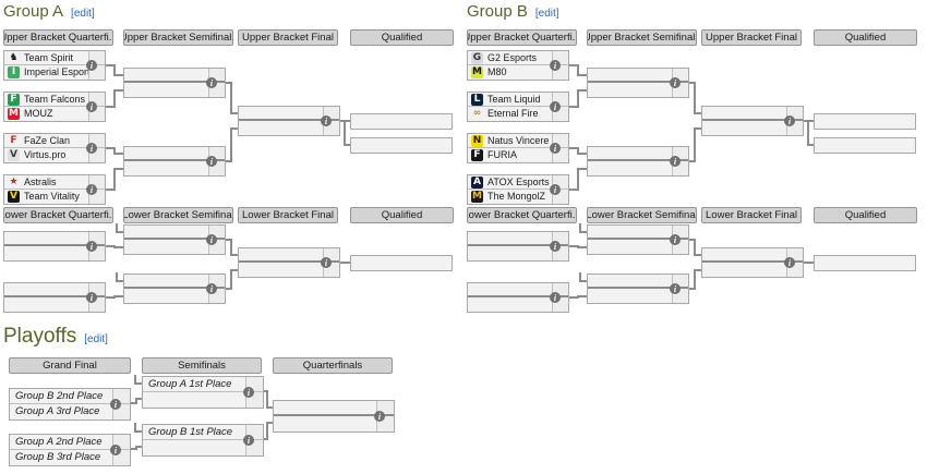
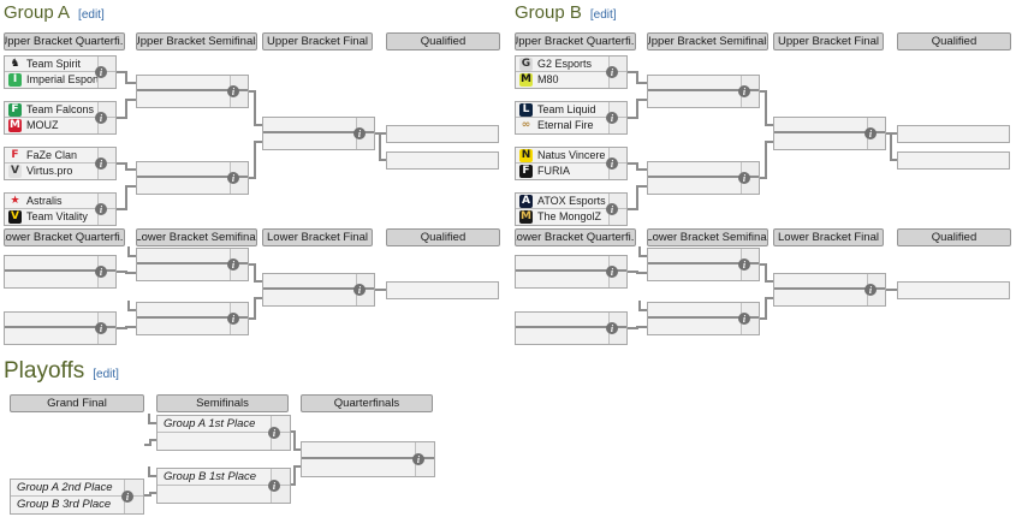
  Group A
  [edit]
  Upper Bracket Quarterfi..
  Upper Bracket Semifinal
  Upper Bracket Final
  Qualified
  ♞
  Team Spirit
  I
  Imperial Espor
  F
  Team Falcons
  M
  MOUZ
  F
  FaZe Clan
  V
  Virtus.pro
  ★
  Astralis
  V
  Team Vitality
  Lower Bracket Quarterfi..
  Lower Bracket Semifinal
  Lower Bracket Final
  Qualified
  Group B
  [edit]
  Upper Bracket Quarterfi..
  Upper Bracket Semifinal
  Upper Bracket Final
  Qualified
  G
  G2 Esports
  M
  M80
  L
  Team Liquid
  ∞
  Eternal Fire
  N
  Natus Vincere
  F
  FURIA
  A
  ATOX Esports
  M
  The MongolZ
  Lower Bracket Quarterfi..
  Lower Bracket Semifinal
  Lower Bracket Final
  Qualified
  Playoffs
  [edit]
  Grand Final
  Semifinals
  Quarterfinals
- Group B 2nd Place
- Group A 3rd Place
  Group A 2nd Place
  Group B 3rd Place
  Group A 1st Place
  Group B 1st Place
